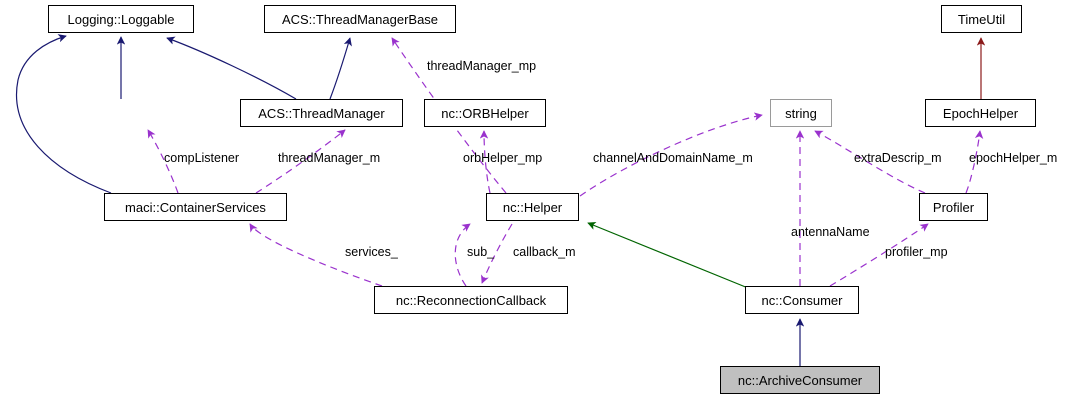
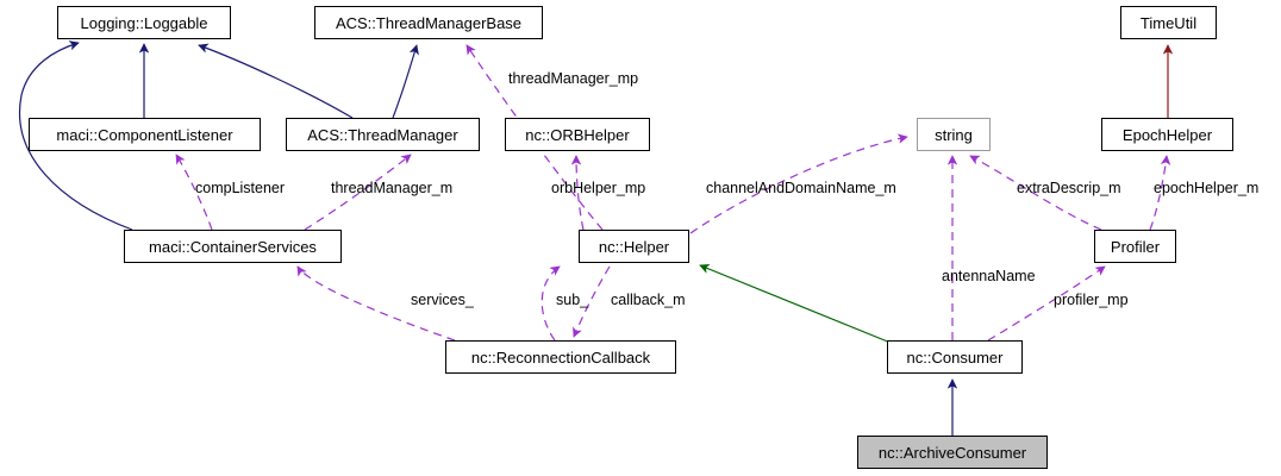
  Logging::Loggable
  ACS::ThreadManagerBase
  TimeUtil
+ maci::ComponentListener
  ACS::ThreadManager
  nc::ORBHelper
  string
  EpochHelper
  maci::ContainerServices
  nc::Helper
  Profiler
  nc::ReconnectionCallback
  nc::Consumer
  nc::ArchiveConsumer
  threadManager_mp
  compListener
  threadManager_m
  orbHelper_mp
  channelAndDomainName_m
  extraDescrip_m
  epochHelper_m
  services_
  sub_
  callback_m
  antennaName
  profiler_mp
